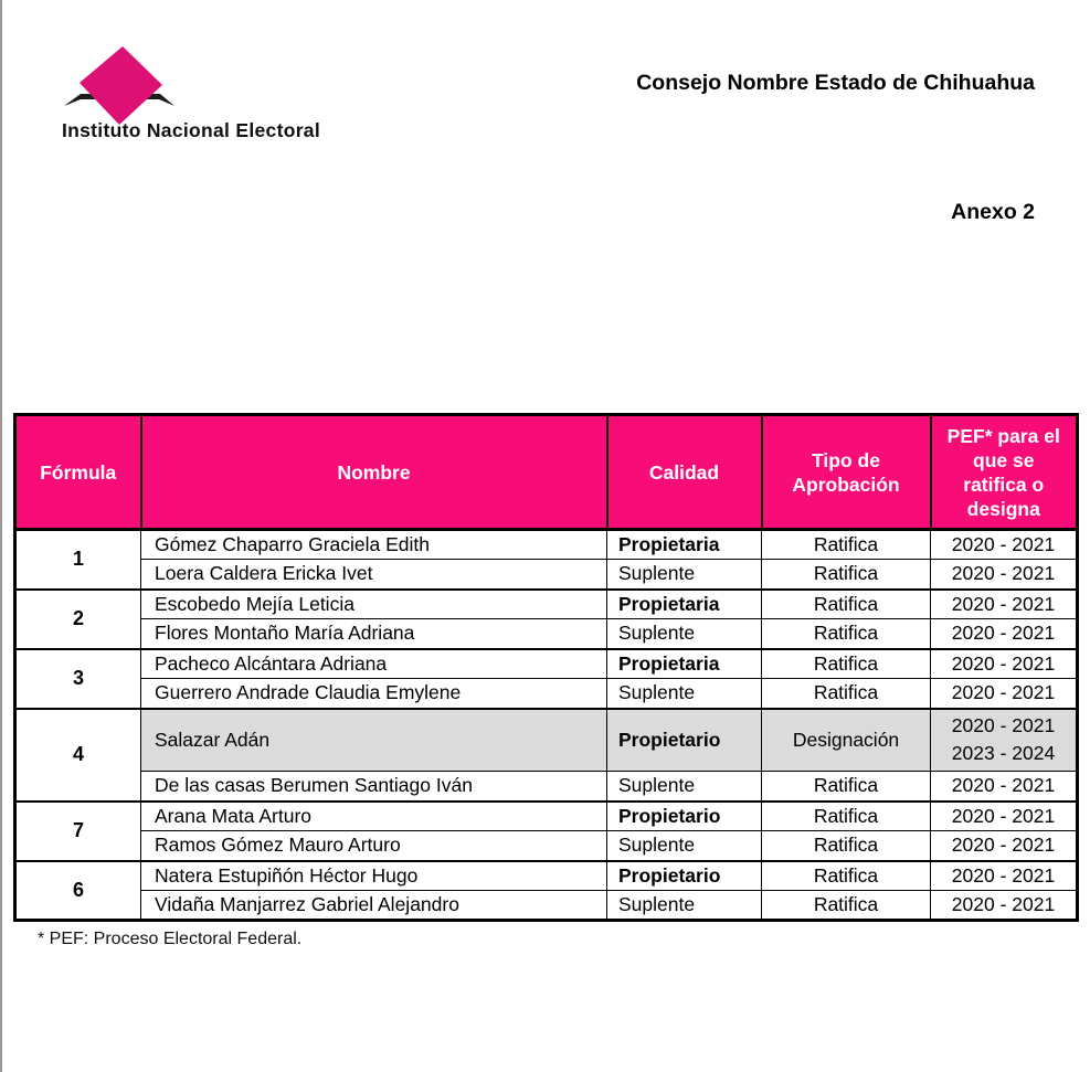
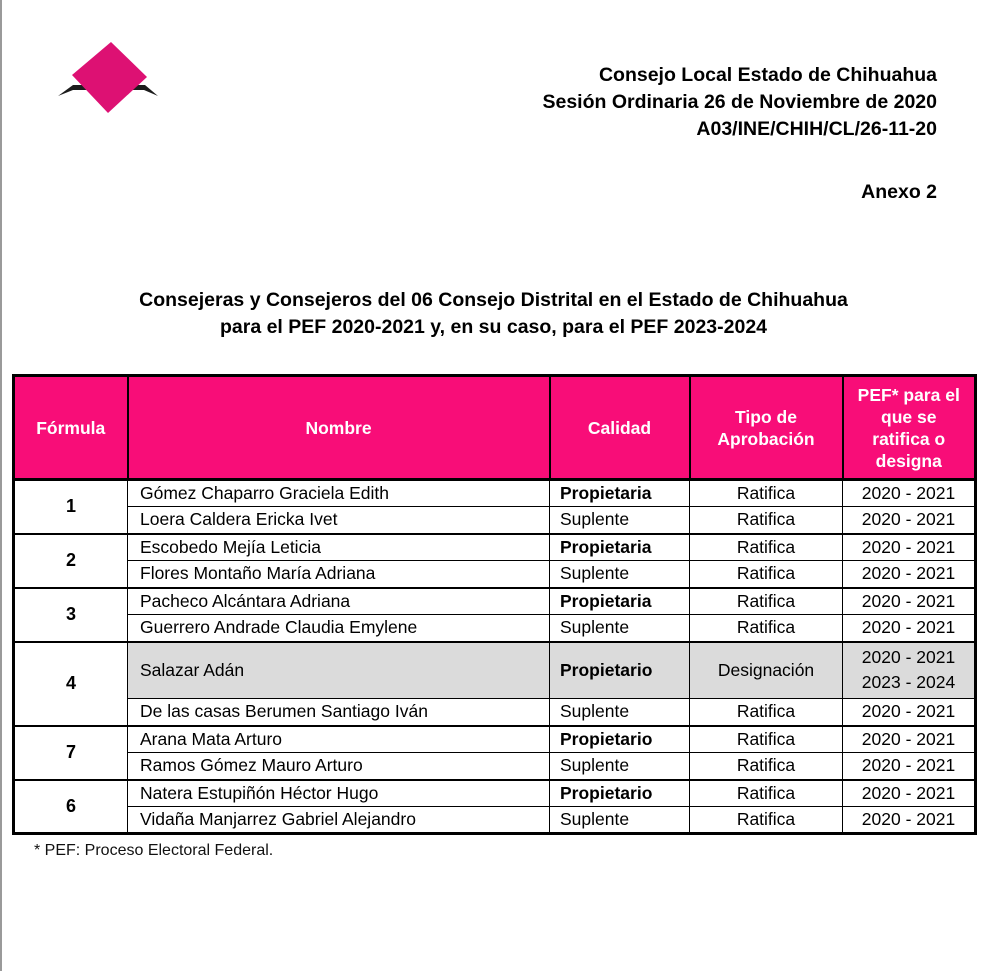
- Instituto Nacional Electoral
- Consejo Nombre Estado de Chihuahua
+ Consejo Local Estado de Chihuahua
+ Sesión Ordinaria 26 de Noviembre de 2020
+ A03/INE/CHIH/CL/26-11-20
  Anexo 2
+ Consejeras y Consejeros del 06 Consejo Distrital en el Estado de Chihuahua
+ para el PEF 2020-2021 y, en su caso, para el PEF 2023-2024
  Fórmula	Nombre	Calidad	Tipo de Aprobación	PEF* para el que se ratifica o designa
  1	Gómez Chaparro Graciela Edith	Propietaria	Ratifica	2020 - 2021
  Loera Caldera Ericka Ivet	Suplente	Ratifica	2020 - 2021
  2	Escobedo Mejía Leticia	Propietaria	Ratifica	2020 - 2021
  Flores Montaño María Adriana	Suplente	Ratifica	2020 - 2021
  3	Pacheco Alcántara Adriana	Propietaria	Ratifica	2020 - 2021
  Guerrero Andrade Claudia Emylene	Suplente	Ratifica	2020 - 2021
  4	Salazar Adán	Propietario	Designación	2020 - 2021 2023 - 2024
  De las casas Berumen Santiago Iván	Suplente	Ratifica	2020 - 2021
  7	Arana Mata Arturo	Propietario	Ratifica	2020 - 2021
  Ramos Gómez Mauro Arturo	Suplente	Ratifica	2020 - 2021
  6	Natera Estupiñón Héctor Hugo	Propietario	Ratifica	2020 - 2021
  Vidaña Manjarrez Gabriel Alejandro	Suplente	Ratifica	2020 - 2021
  * PEF: Proceso Electoral Federal.
